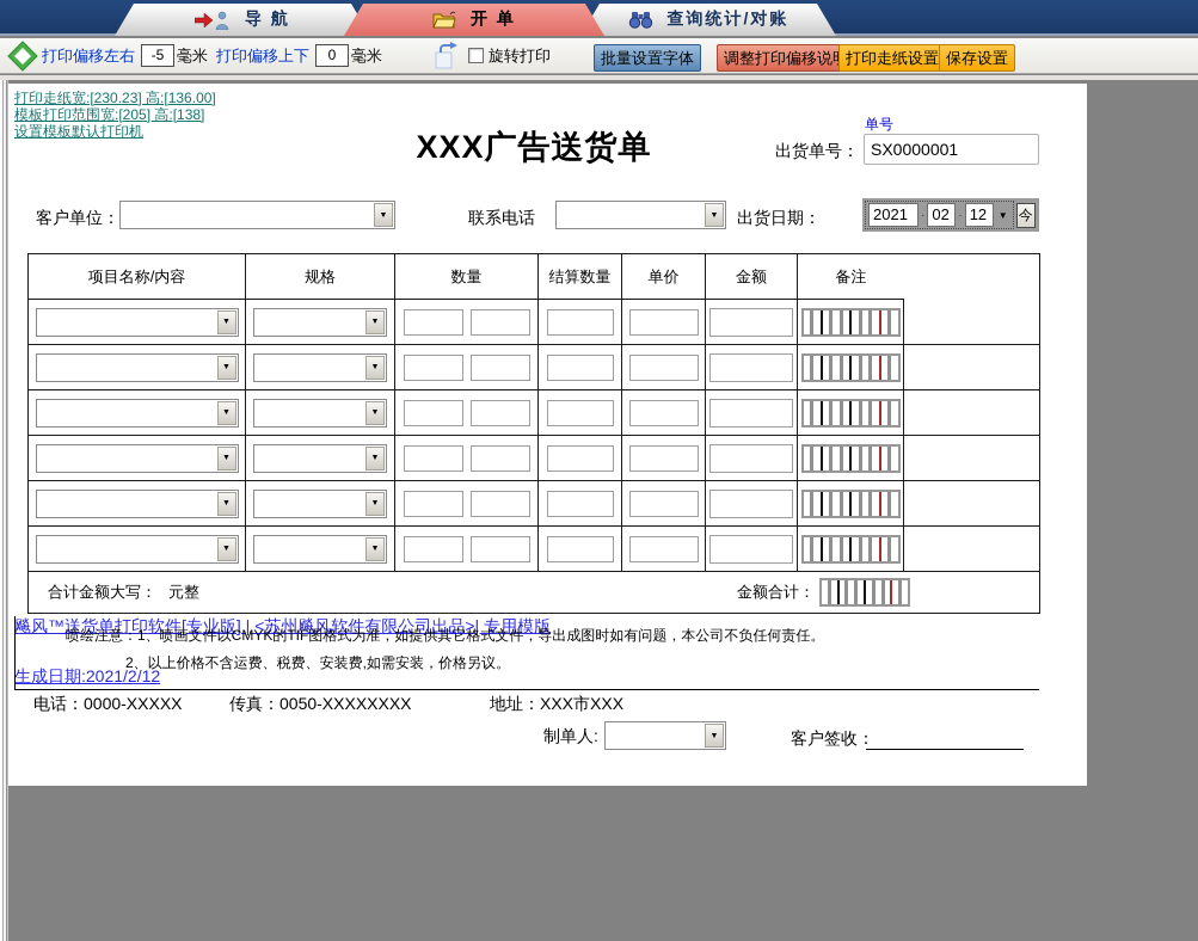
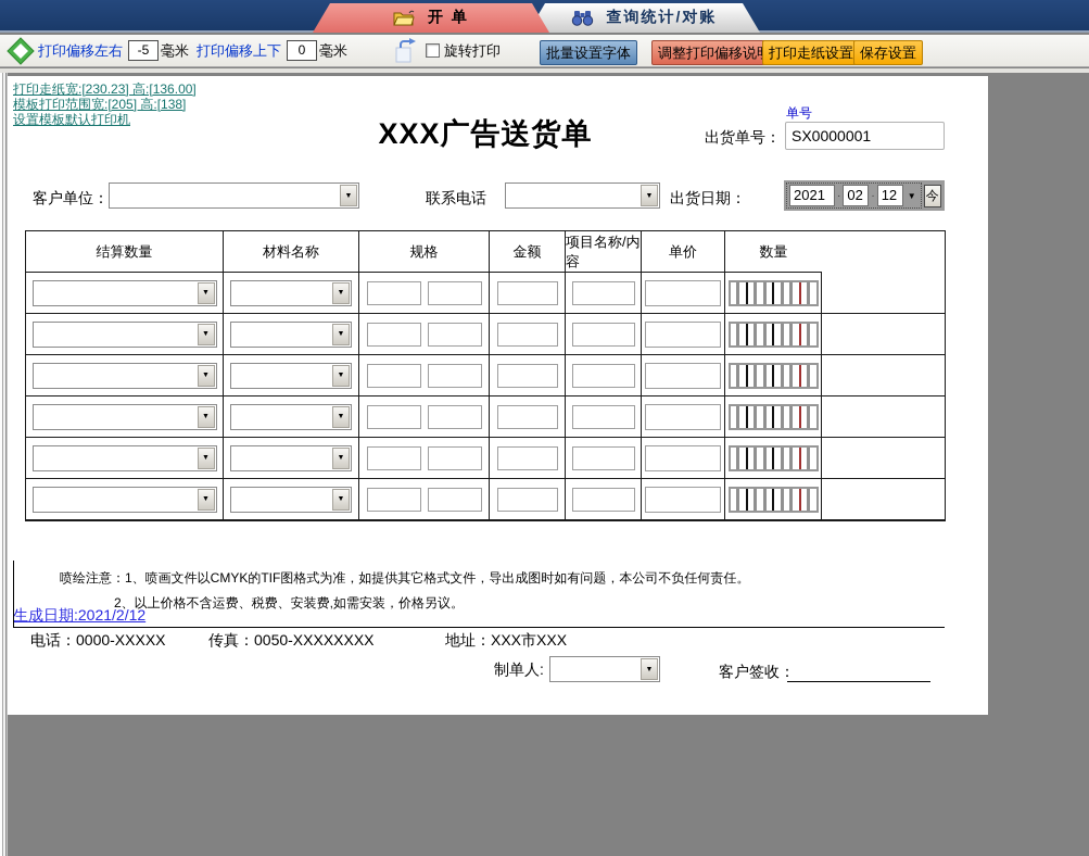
- 导 航
  开 单
  查询统计/对账
  打印偏移左右
  -5
  毫米
  打印偏移上下
  0
  毫米
  旋转打印
  批量设置字体
  调整打印偏移说
  打印走纸设置
  保存设置
  打印走纸宽:[230.23] 高:[136.00]
  模板打印范围宽:[205] 高:[138]
  设置模板默认打印机
  XXX广告送货单
  单号
  出货单号：
  SX0000001
  客户单位：
  联系电话
  出货日期：
  2021
  ·
  02
  ·
  12
  ▼
  今
- 项目名称/内容
+ 结算数量
+ 材料名称
  规格
- 数量
+ 金额
- 结算数量
+ 项目名称/内容
  单价
- 金额
+ 数量
- 备注
- 合计金额大写：
- 元整
- 金额合计：
- 飚风™送货单打印软件[专业版] | <苏州飚风软件有限公司出品>| 专用模版
  喷绘注意：1、喷画文件以CMYK的TIF图格式为准，如提供其它格式文件，导出成图时如有问题，本公司不负任何责任。
  2、以上价格不含运费、税费、安装费,如需安装，价格另议。
  生成日期:2021/2/12
  电话：0000-XXXXX
  传真：0050-XXXXXXXX
  地址：XXX市XXX
  制单人:
  客户签收：
